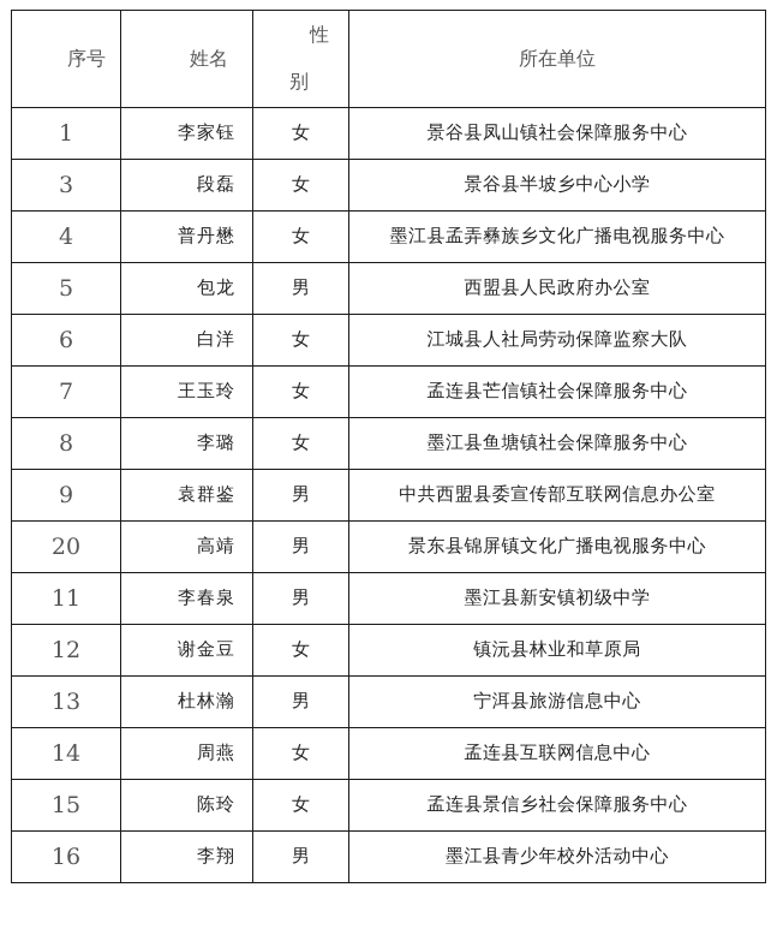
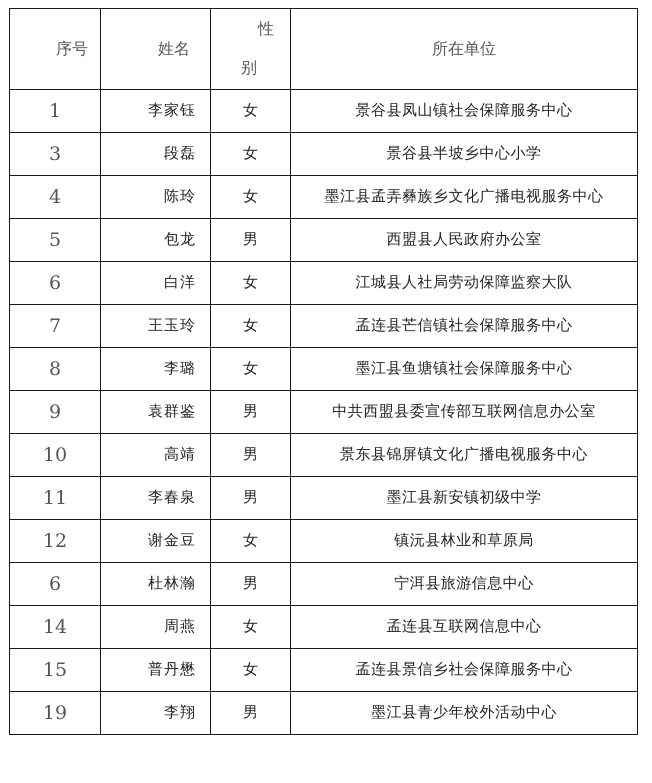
  序号	姓名	性 别	所在单位
  1	李家钰	女	景谷县凤山镇社会保障服务中心
  3	段磊	女	景谷县半坡乡中心小学
- 4	普丹懋	女	墨江县孟弄彝族乡文化广播电视服务中心
+ 4	陈玲	女	墨江县孟弄彝族乡文化广播电视服务中心
  5	包龙	男	西盟县人民政府办公室
  6	白洋	女	江城县人社局劳动保障监察大队
  7	王玉玲	女	孟连县芒信镇社会保障服务中心
  8	李璐	女	墨江县鱼塘镇社会保障服务中心
  9	袁群鉴	男	中共西盟县委宣传部互联网信息办公室
- 20	高靖	男	景东县锦屏镇文化广播电视服务中心
+ 10	高靖	男	景东县锦屏镇文化广播电视服务中心
  11	李春泉	男	墨江县新安镇初级中学
  12	谢金豆	女	镇沅县林业和草原局
- 13	杜林瀚	男	宁洱县旅游信息中心
+ 6	杜林瀚	男	宁洱县旅游信息中心
  14	周燕	女	孟连县互联网信息中心
- 15	陈玲	女	孟连县景信乡社会保障服务中心
+ 15	普丹懋	女	孟连县景信乡社会保障服务中心
- 16	李翔	男	墨江县青少年校外活动中心
+ 19	李翔	男	墨江县青少年校外活动中心
